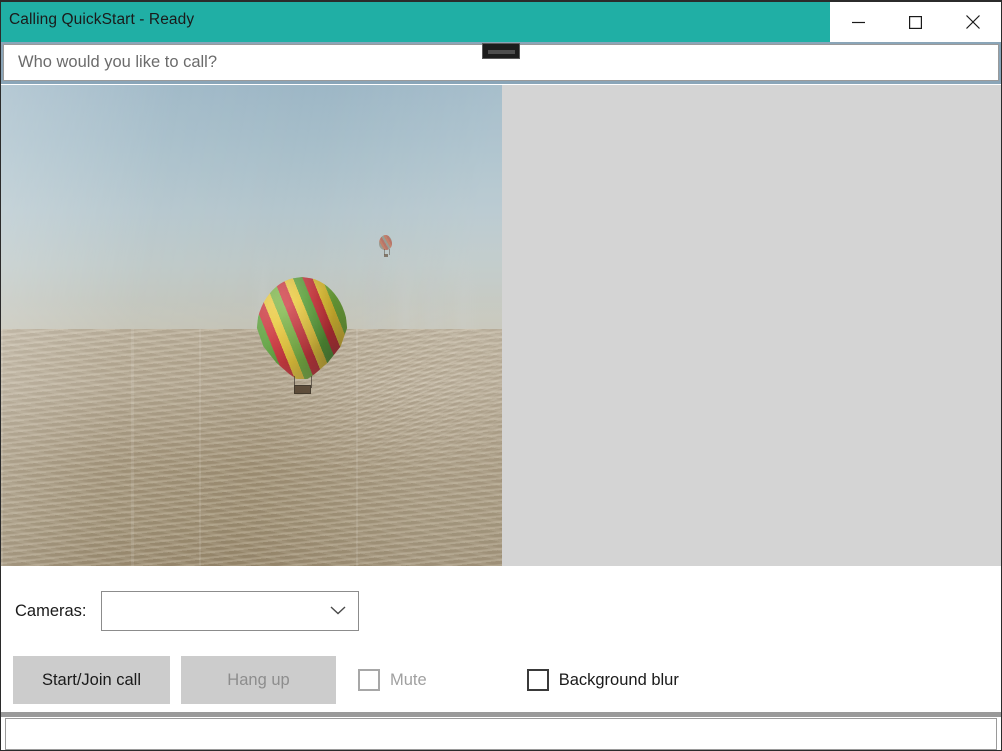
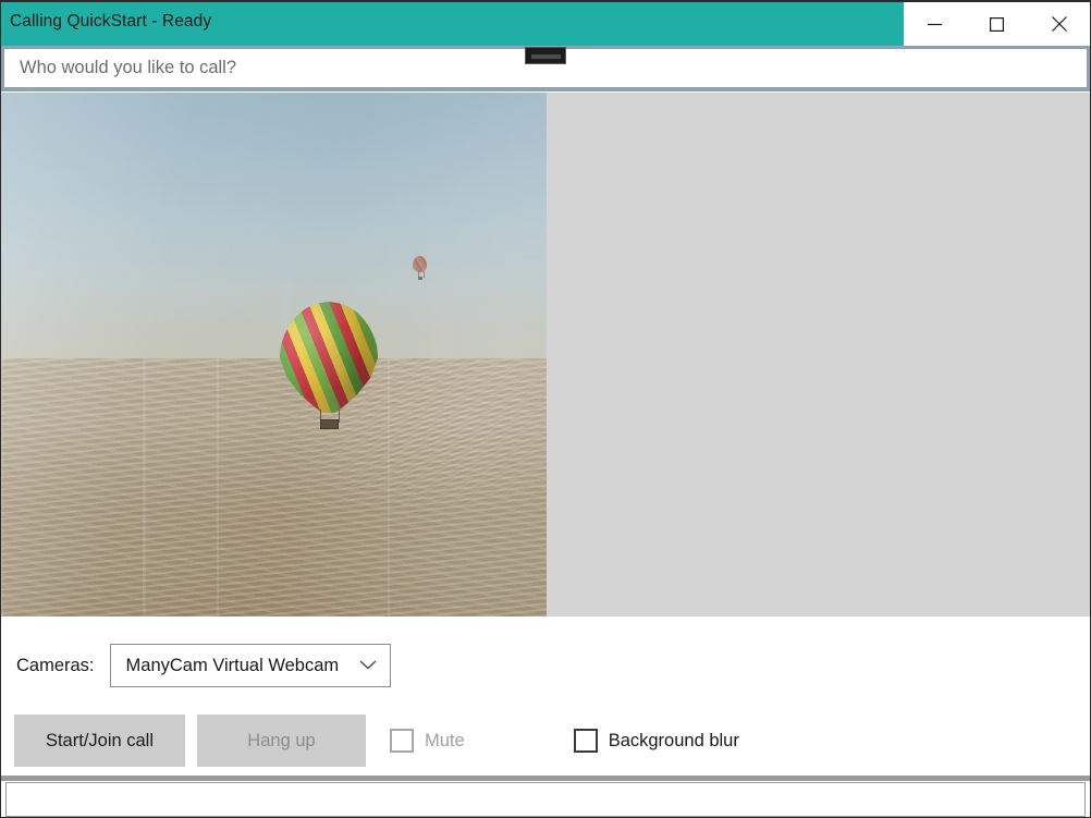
  Calling QuickStart - Ready
  Who would you like to call?
  Cameras:
+ ManyCam Virtual Webcam
  Start/Join call
  Hang up
  Mute
  Background blur
